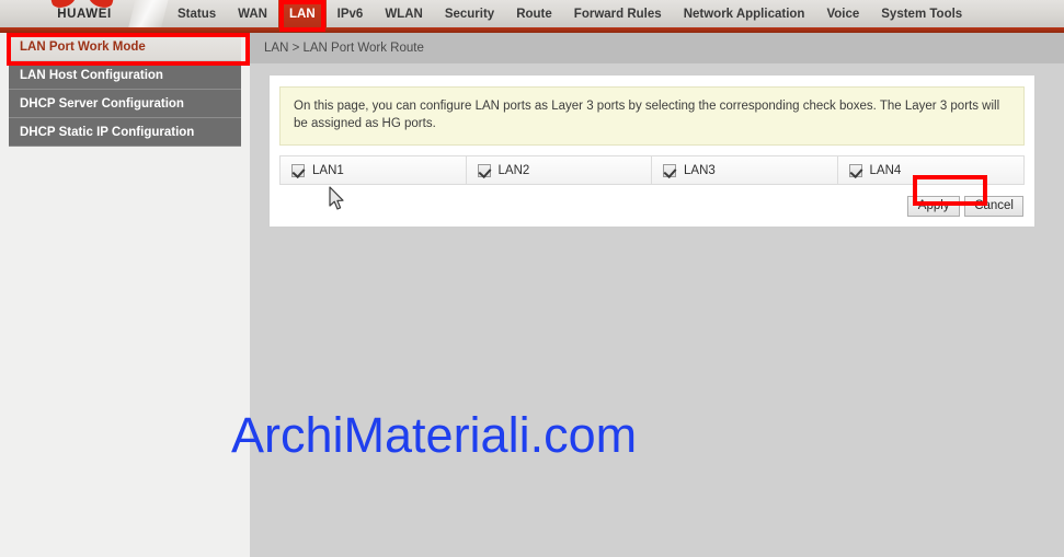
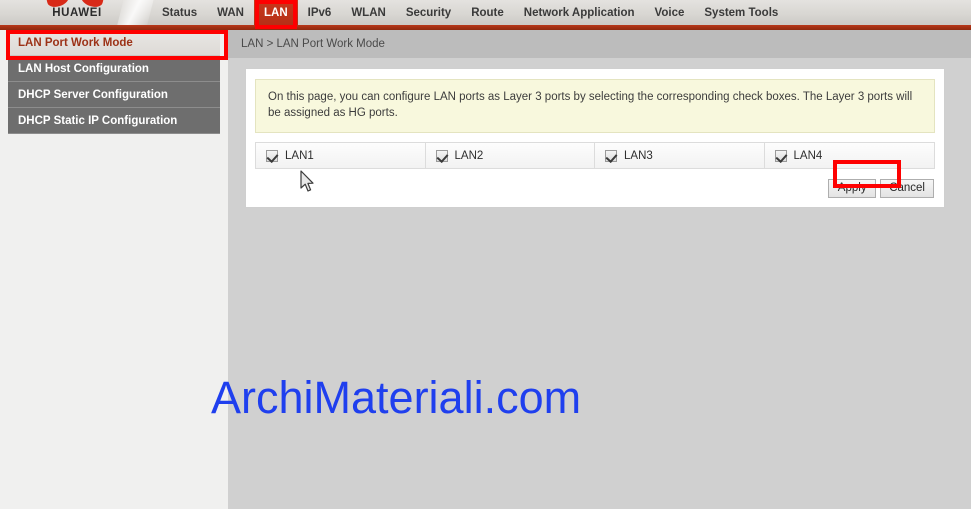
  HUAWEI
  Status
  WAN
  LAN
  IPv6
  WLAN
  Security
  Route
- Forward Rules
  Network Application
  Voice
  System Tools
  LAN Port Work Mode
  LAN Host Configuration
  DHCP Server Configuration
  DHCP Static IP Configuration
- LAN > LAN Port Work Route
+ LAN > LAN Port Work Mode
  On this page, you can configure LAN ports as Layer 3 ports by selecting the corresponding check boxes. The Layer 3 ports will be assigned as HG ports.
  LAN1
  LAN2
  LAN3
  LAN4
  Apply
  Cancel
  ArchiMateriali.com
